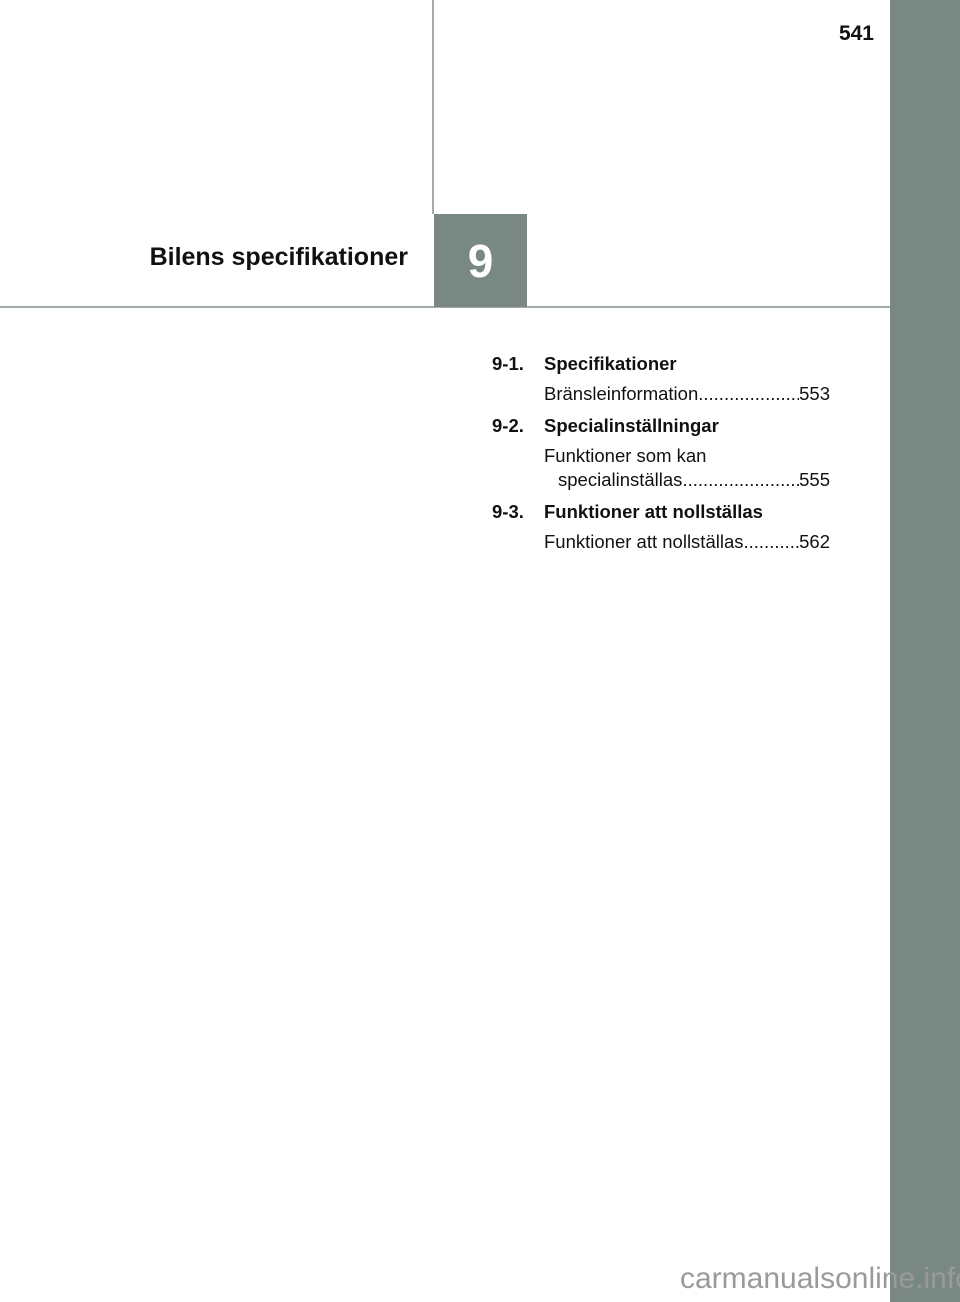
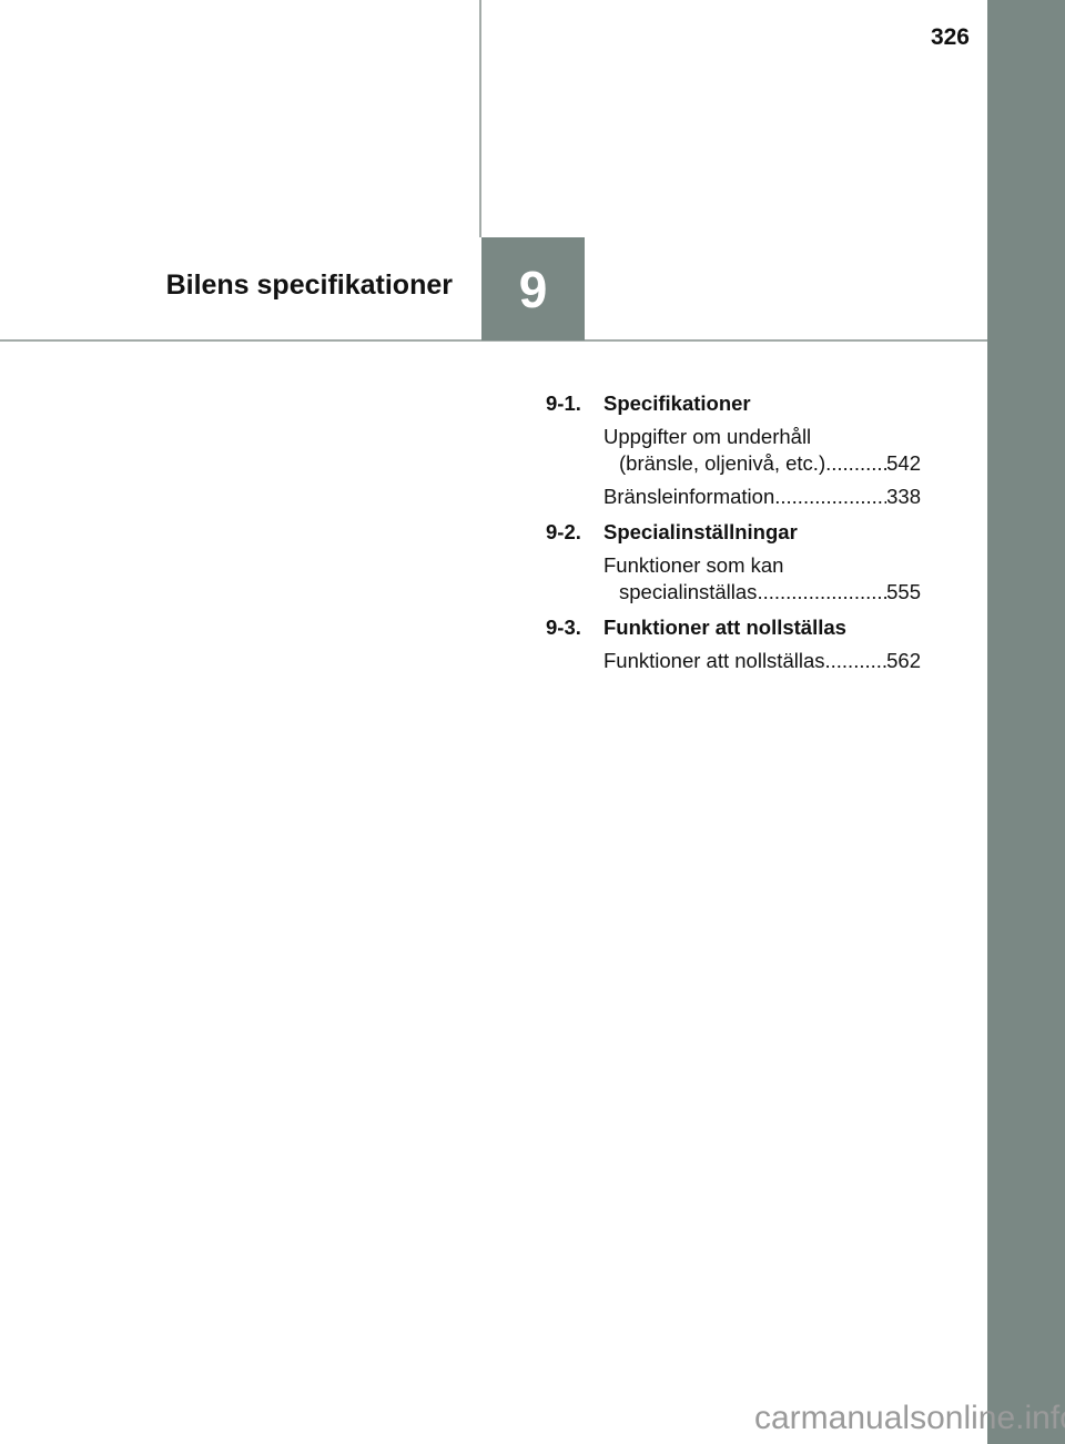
- 541
+ 326
  Bilens specifikationer
  9
  9-1.
  Specifikationer
+ Uppgifter om underhåll
+ (bränsle, oljenivå, etc.)
+ 542
  Bränsleinformation
- 553
+ 338
  9-2.
  Specialinställningar
  Funktioner som kan
  specialinställas
  555
  9-3.
  Funktioner att nollställas
  Funktioner att nollställas
  562
  carmanualsonline.inf
